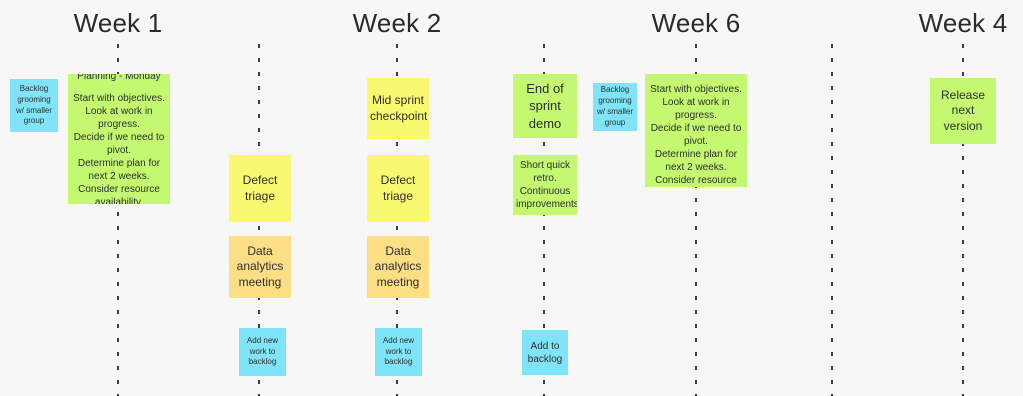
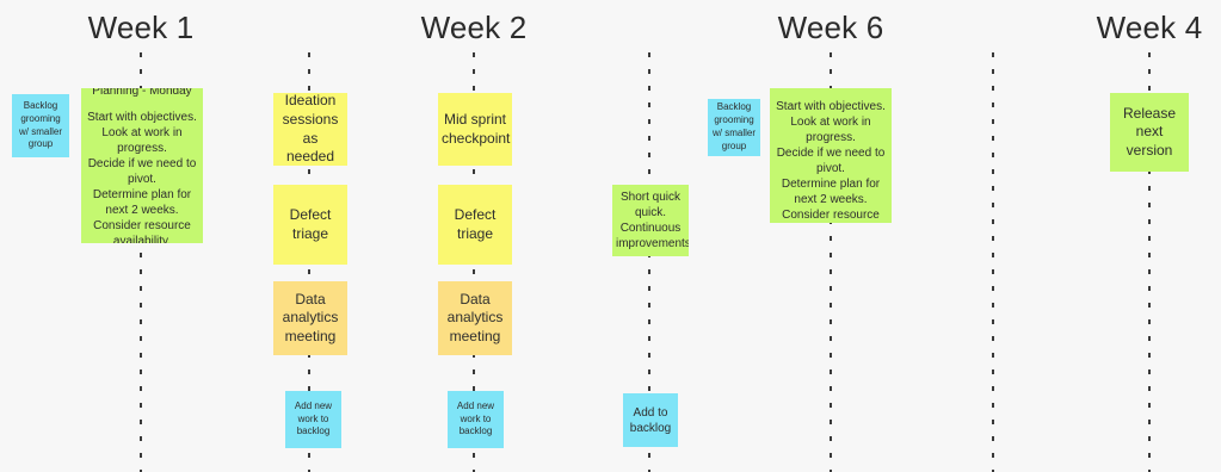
  Week 1
  Week 2
  Week 6
  Week 4
  Backlog grooming w/ smaller group
  Planning - Monday
  Start with objectives.
  Look at work in progress.
  Decide if we need to pivot.
  Determine plan for next 2 weeks.
  Consider resource availability.
+ Ideation sessions as needed
  Defect triage
  Data analytics meeting
  Add new work to backlog
  Mid sprint checkpoint
  Defect triage
  Data analytics meeting
  Add new work to backlog
- End of sprint demo
- Short quick retro. Continuous improvements
+ Short quick quick. Continuous improvements
  Add to backlog
  Backlog grooming w/ smaller group
  Start with objectives.
  Look at work in progress.
  Decide if we need to pivot.
  Determine plan for next 2 weeks.
  Release next version
